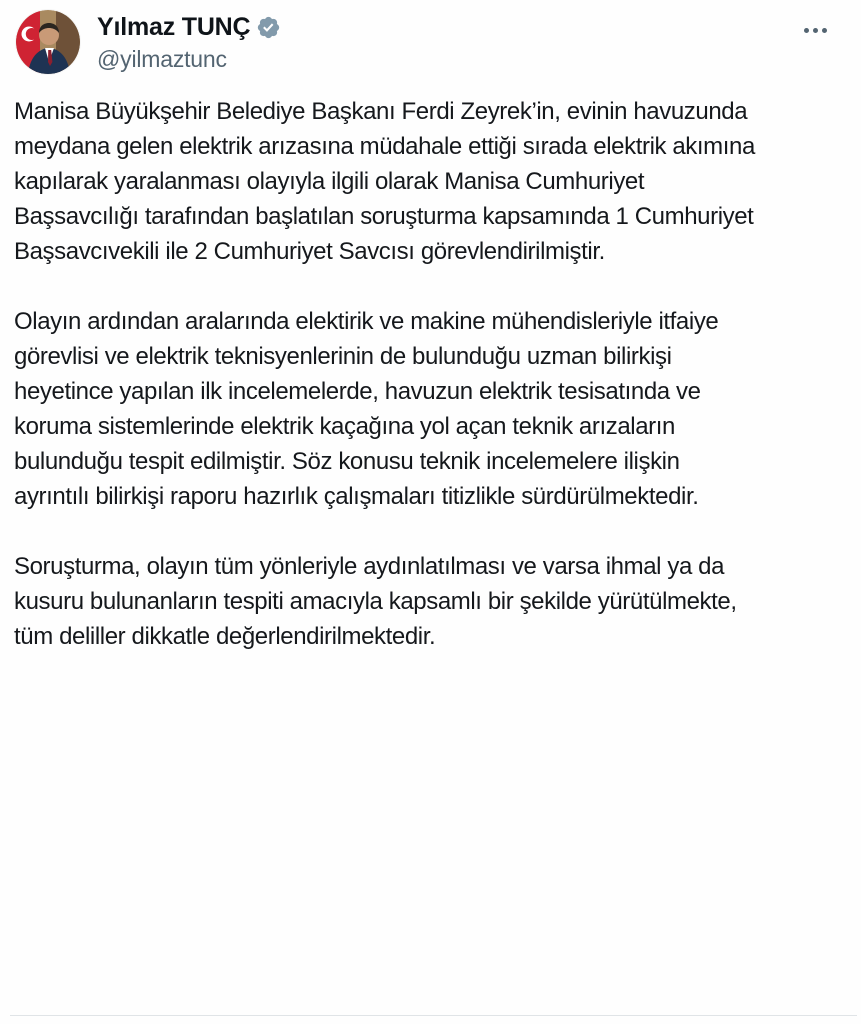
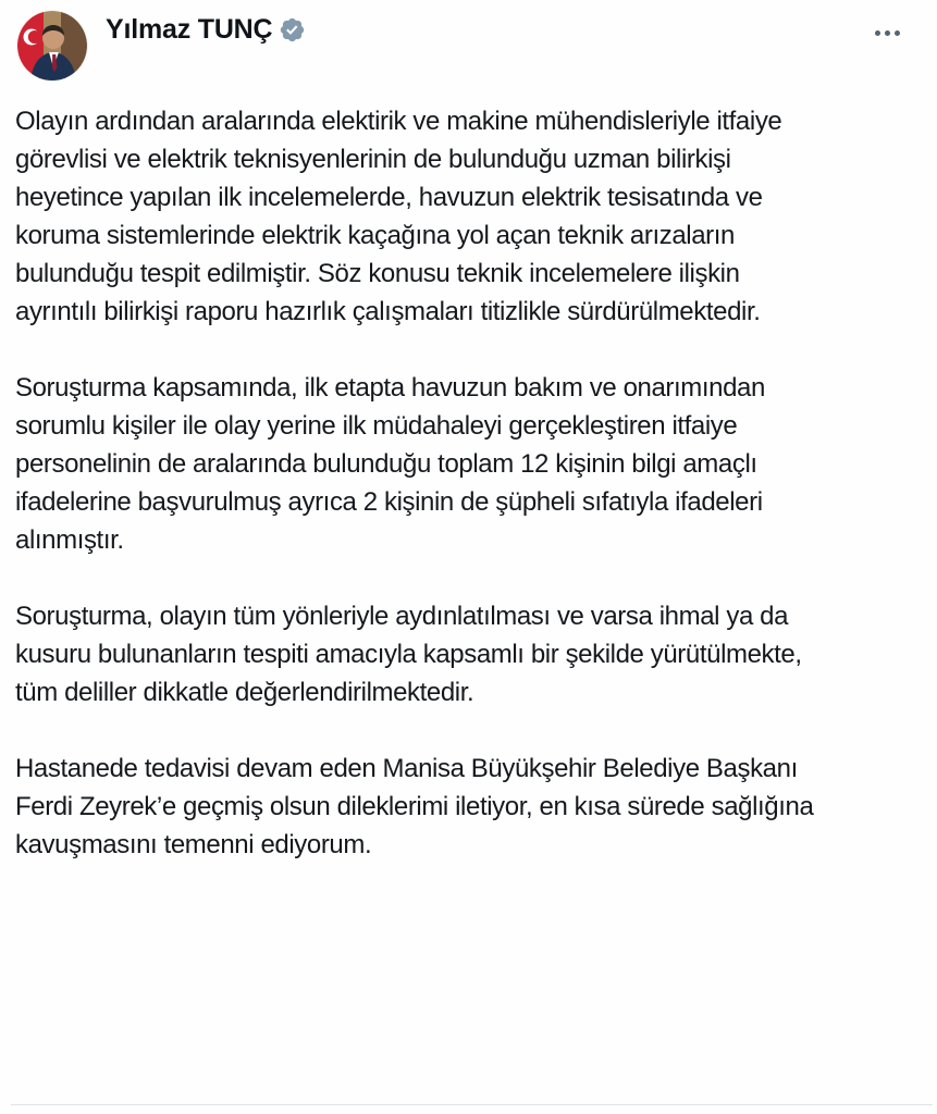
  Yılmaz TUNÇ
- @yilmaztunc
- Manisa Büyükşehir Belediye Başkanı Ferdi Zeyrek’in, evinin havuzunda
- meydana gelen elektrik arızasına müdahale ettiği sırada elektrik akımına
- kapılarak yaralanması olayıyla ilgili olarak Manisa Cumhuriyet
- Başsavcılığı tarafından başlatılan soruşturma kapsamında 1 Cumhuriyet
- Başsavcıvekili ile 2 Cumhuriyet Savcısı görevlendirilmiştir.
  Olayın ardından aralarında elektirik ve makine mühendisleriyle itfaiye
  görevlisi ve elektrik teknisyenlerinin de bulunduğu uzman bilirkişi
  heyetince yapılan ilk incelemelerde, havuzun elektrik tesisatında ve
  koruma sistemlerinde elektrik kaçağına yol açan teknik arızaların
  bulunduğu tespit edilmiştir. Söz konusu teknik incelemelere ilişkin
  ayrıntılı bilirkişi raporu hazırlık çalışmaları titizlikle sürdürülmektedir.
+ Soruşturma kapsamında, ilk etapta havuzun bakım ve onarımından
+ sorumlu kişiler ile olay yerine ilk müdahaleyi gerçekleştiren itfaiye
+ personelinin de aralarında bulunduğu toplam 12 kişinin bilgi amaçlı
+ ifadelerine başvurulmuş ayrıca 2 kişinin de şüpheli sıfatıyla ifadeleri
+ alınmıştır.
  Soruşturma, olayın tüm yönleriyle aydınlatılması ve varsa ihmal ya da
  kusuru bulunanların tespiti amacıyla kapsamlı bir şekilde yürütülmekte,
  tüm deliller dikkatle değerlendirilmektedir.
+ Hastanede tedavisi devam eden Manisa Büyükşehir Belediye Başkanı
+ Ferdi Zeyrek’e geçmiş olsun dileklerimi iletiyor, en kısa sürede sağlığına
+ kavuşmasını temenni ediyorum.
